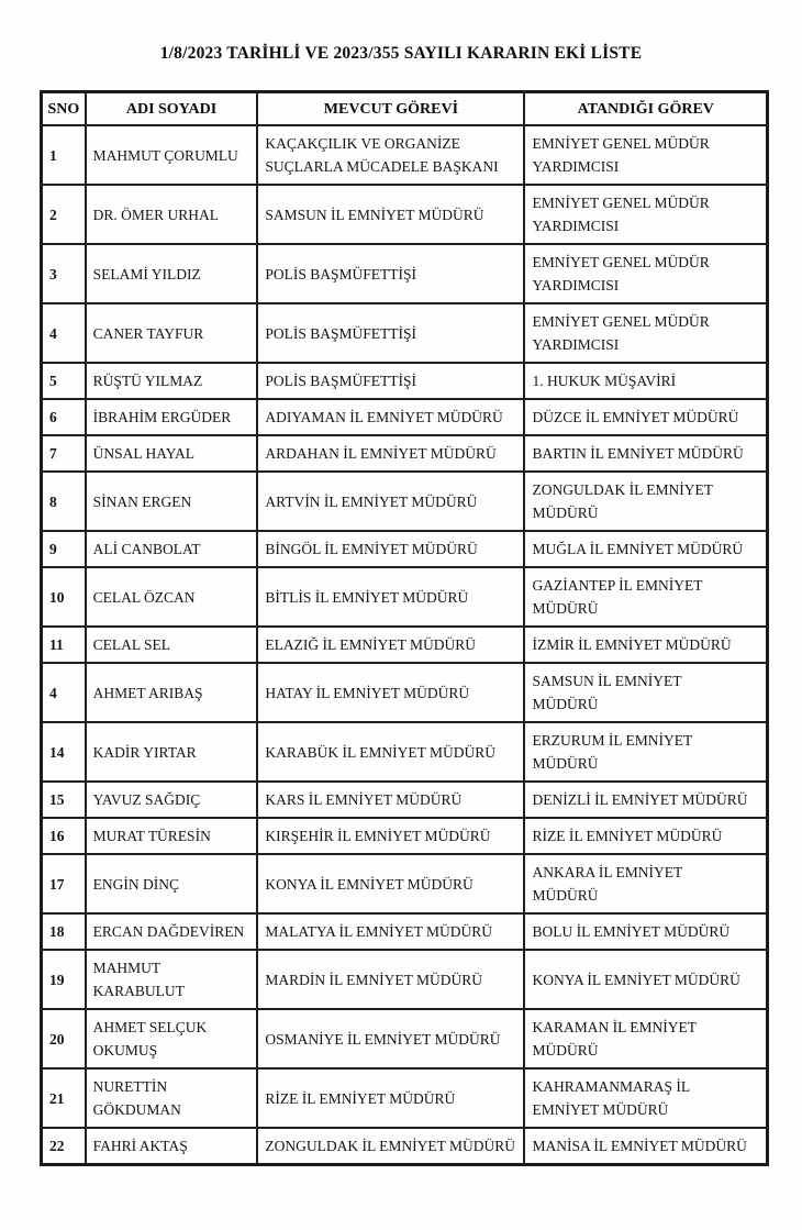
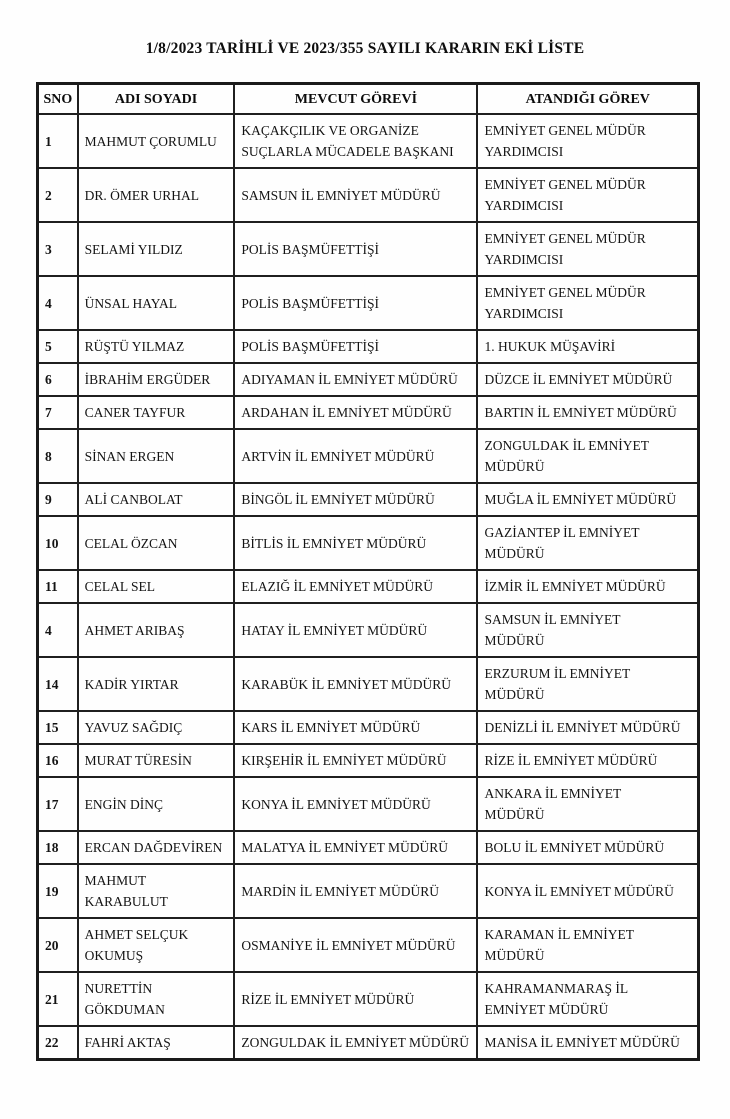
  1/8/2023 TARİHLİ VE 2023/355 SAYILI KARARIN EKİ LİSTE
  SNO	ADI SOYADI	MEVCUT GÖREVİ	ATANDIĞI GÖREV
  1	MAHMUT ÇORUMLU	KAÇAKÇILIK VE ORGANİZE SUÇLARLA MÜCADELE BAŞKANI	EMNİYET GENEL MÜDÜR YARDIMCISI
  2	DR. ÖMER URHAL	SAMSUN İL EMNİYET MÜDÜRÜ	EMNİYET GENEL MÜDÜR YARDIMCISI
  3	SELAMİ YILDIZ	POLİS BAŞMÜFETTİŞİ	EMNİYET GENEL MÜDÜR YARDIMCISI
- 4	CANER TAYFUR	POLİS BAŞMÜFETTİŞİ	EMNİYET GENEL MÜDÜR YARDIMCISI
+ 4	ÜNSAL HAYAL	POLİS BAŞMÜFETTİŞİ	EMNİYET GENEL MÜDÜR YARDIMCISI
  5	RÜŞTÜ YILMAZ	POLİS BAŞMÜFETTİŞİ	1. HUKUK MÜŞAVİRİ
  6	İBRAHİM ERGÜDER	ADIYAMAN İL EMNİYET MÜDÜRÜ	DÜZCE İL EMNİYET MÜDÜRÜ
- 7	ÜNSAL HAYAL	ARDAHAN İL EMNİYET MÜDÜRÜ	BARTIN İL EMNİYET MÜDÜRÜ
+ 7	CANER TAYFUR	ARDAHAN İL EMNİYET MÜDÜRÜ	BARTIN İL EMNİYET MÜDÜRÜ
  8	SİNAN ERGEN	ARTVİN İL EMNİYET MÜDÜRÜ	ZONGULDAK İL EMNİYET MÜDÜRÜ
  9	ALİ CANBOLAT	BİNGÖL İL EMNİYET MÜDÜRÜ	MUĞLA İL EMNİYET MÜDÜRÜ
  10	CELAL ÖZCAN	BİTLİS İL EMNİYET MÜDÜRÜ	GAZİANTEP İL EMNİYET MÜDÜRÜ
  11	CELAL SEL	ELAZIĞ İL EMNİYET MÜDÜRÜ	İZMİR İL EMNİYET MÜDÜRÜ
  4	AHMET ARIBAŞ	HATAY İL EMNİYET MÜDÜRÜ	SAMSUN İL EMNİYET MÜDÜRÜ
  14	KADİR YIRTAR	KARABÜK İL EMNİYET MÜDÜRÜ	ERZURUM İL EMNİYET MÜDÜRÜ
  15	YAVUZ SAĞDIÇ	KARS İL EMNİYET MÜDÜRÜ	DENİZLİ İL EMNİYET MÜDÜRÜ
  16	MURAT TÜRESİN	KIRŞEHİR İL EMNİYET MÜDÜRÜ	RİZE İL EMNİYET MÜDÜRÜ
  17	ENGİN DİNÇ	KONYA İL EMNİYET MÜDÜRÜ	ANKARA İL EMNİYET MÜDÜRÜ
  18	ERCAN DAĞDEVİREN	MALATYA İL EMNİYET MÜDÜRÜ	BOLU İL EMNİYET MÜDÜRÜ
  19	MAHMUT KARABULUT	MARDİN İL EMNİYET MÜDÜRÜ	KONYA İL EMNİYET MÜDÜRÜ
  20	AHMET SELÇUK OKUMUŞ	OSMANİYE İL EMNİYET MÜDÜRÜ	KARAMAN İL EMNİYET MÜDÜRÜ
  21	NURETTİN GÖKDUMAN	RİZE İL EMNİYET MÜDÜRÜ	KAHRAMANMARAŞ İL EMNİYET MÜDÜRÜ
  22	FAHRİ AKTAŞ	ZONGULDAK İL EMNİYET MÜDÜRÜ	MANİSA İL EMNİYET MÜDÜRÜ
